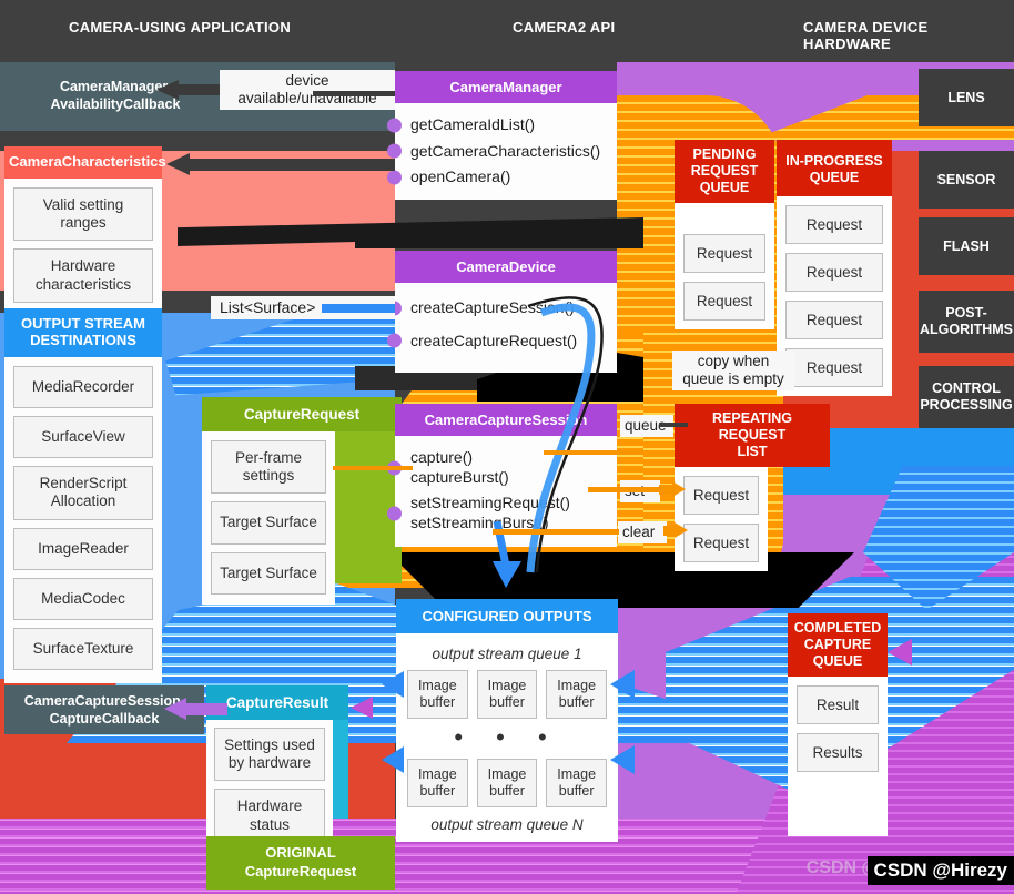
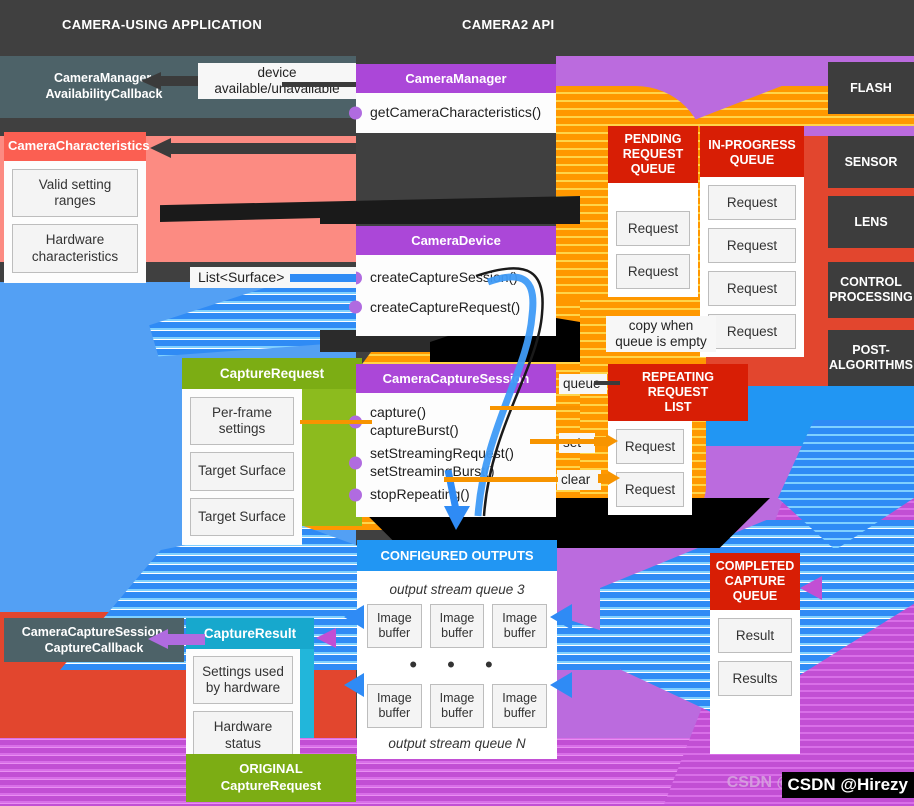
  CAMERA-USING APPLICATION
  CAMERA2 API
- CAMERA DEVICE HARDWARE
  CameraManager.
  AvailabilityCallback
  device
  available/unavailable
  CameraCharacteristics
  Valid setting
  ranges
  Hardware
  characteristics
- OUTPUT STREAM
- DESTINATIONS
- MediaRecorder
- SurfaceView
- RenderScript
- Allocation
- ImageReader
- MediaCodec
- SurfaceTexture
  List<Surface>
  CaptureRequest
  Per-frame
  settings
  Target Surface
  Target Surface
  CameraManager
- getCameraIdList()
  getCameraCharacteristics()
- openCamera()
  CameraDevice
  createCaptureSessi
  createCaptureRequest()
  CameraCaptureSessin
  capture()
  captureBurst()
  setStreamingRequst()
  setStreaminBurs
+ stopRepeating()
  PENDING
  REQUEST
  QUEUE
  Request
  Request
  IN-PROGRESS
  QUEUE
  Request
  Request
  Request
  Request
  copy when
  queue is empty
  REPEATING
  REQUEST
  LIST
  Request
  Request
  queu
  clear
  CONFIGURED OUTPUTS
- output stream queue 1
+ output stream queue 3
  Image
  buffer
  Image
  buffer
  Image
  buffer
  • • •
  Image
  buffer
  Image
  buffer
  Image
  buffer
  output stream queue N
  COMPLETED
  CAPTURE
  QUEUE
  Result
  Results
  CameraCaptureSession.
  CaptureCallback
  CaptureResult
  Settings used
  by hardware
  Hardware
  status
  ORIGINAL
  CaptureRequest
- LENS
+ FLASH
  SENSOR
- FLASH
+ LENS
- POST-
+ CONTROL
- ALGORITHMS
+ PROCESSING
- CONTROL
+ POST-
- PROCESSING
+ ALGORITHMS
  CSDN @Hirezy
